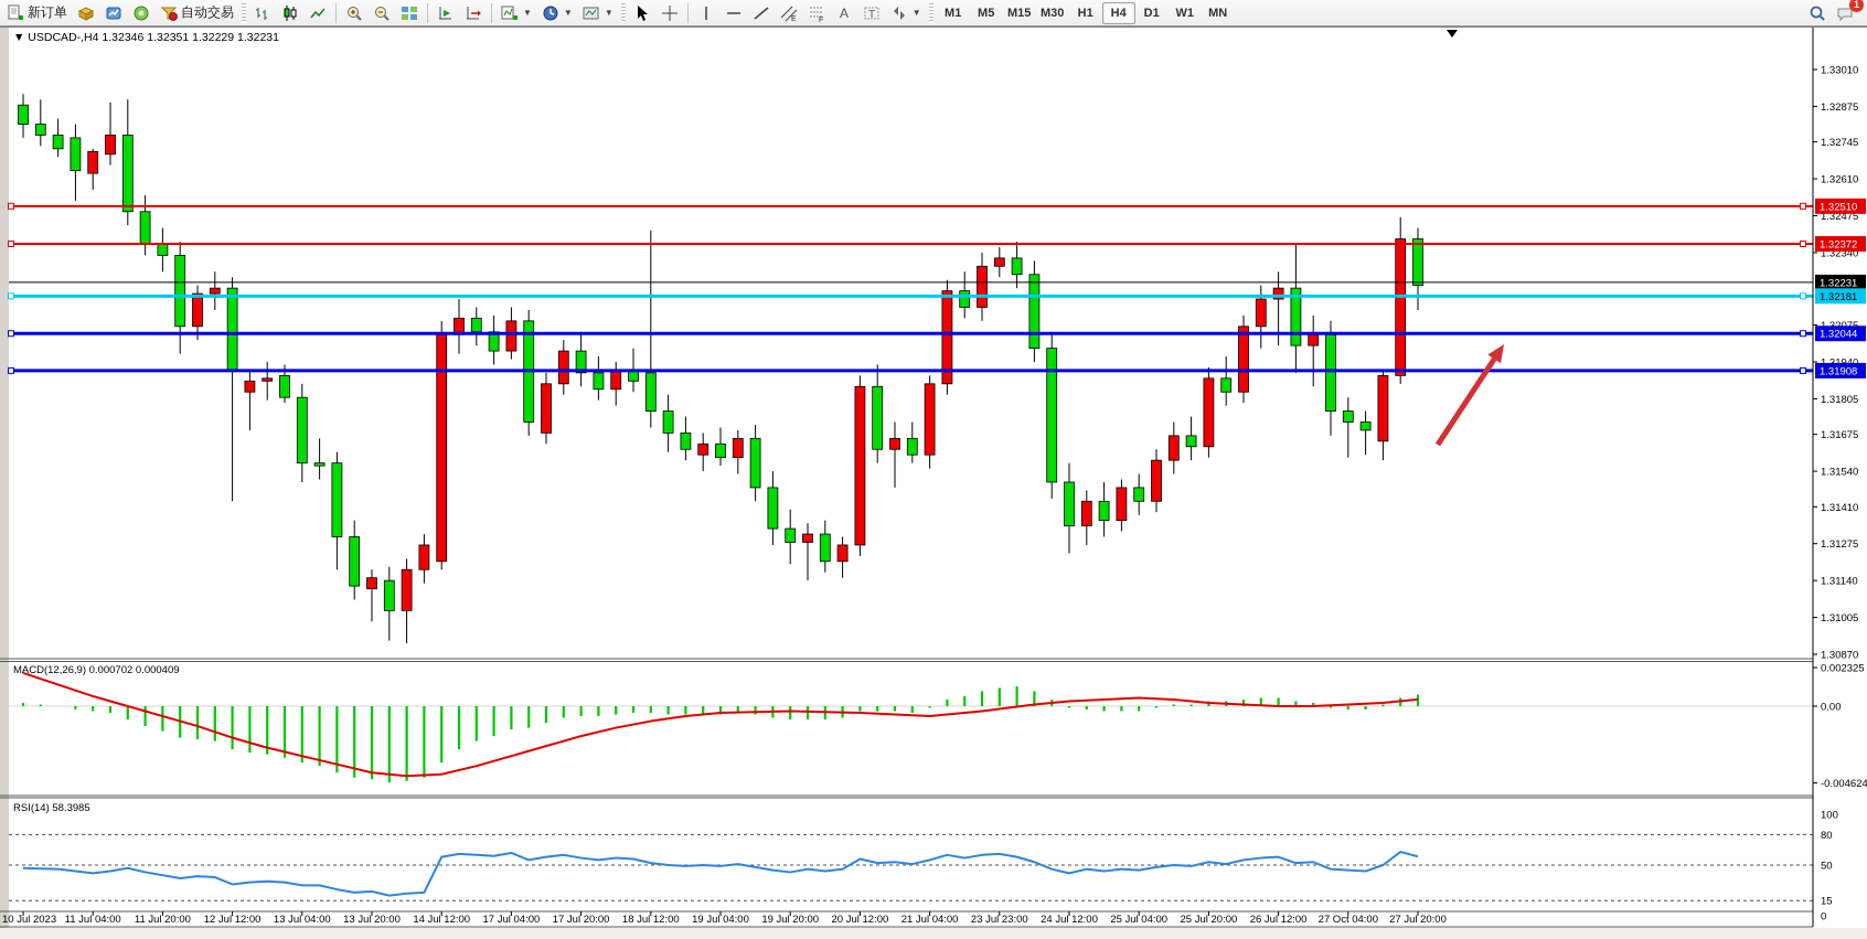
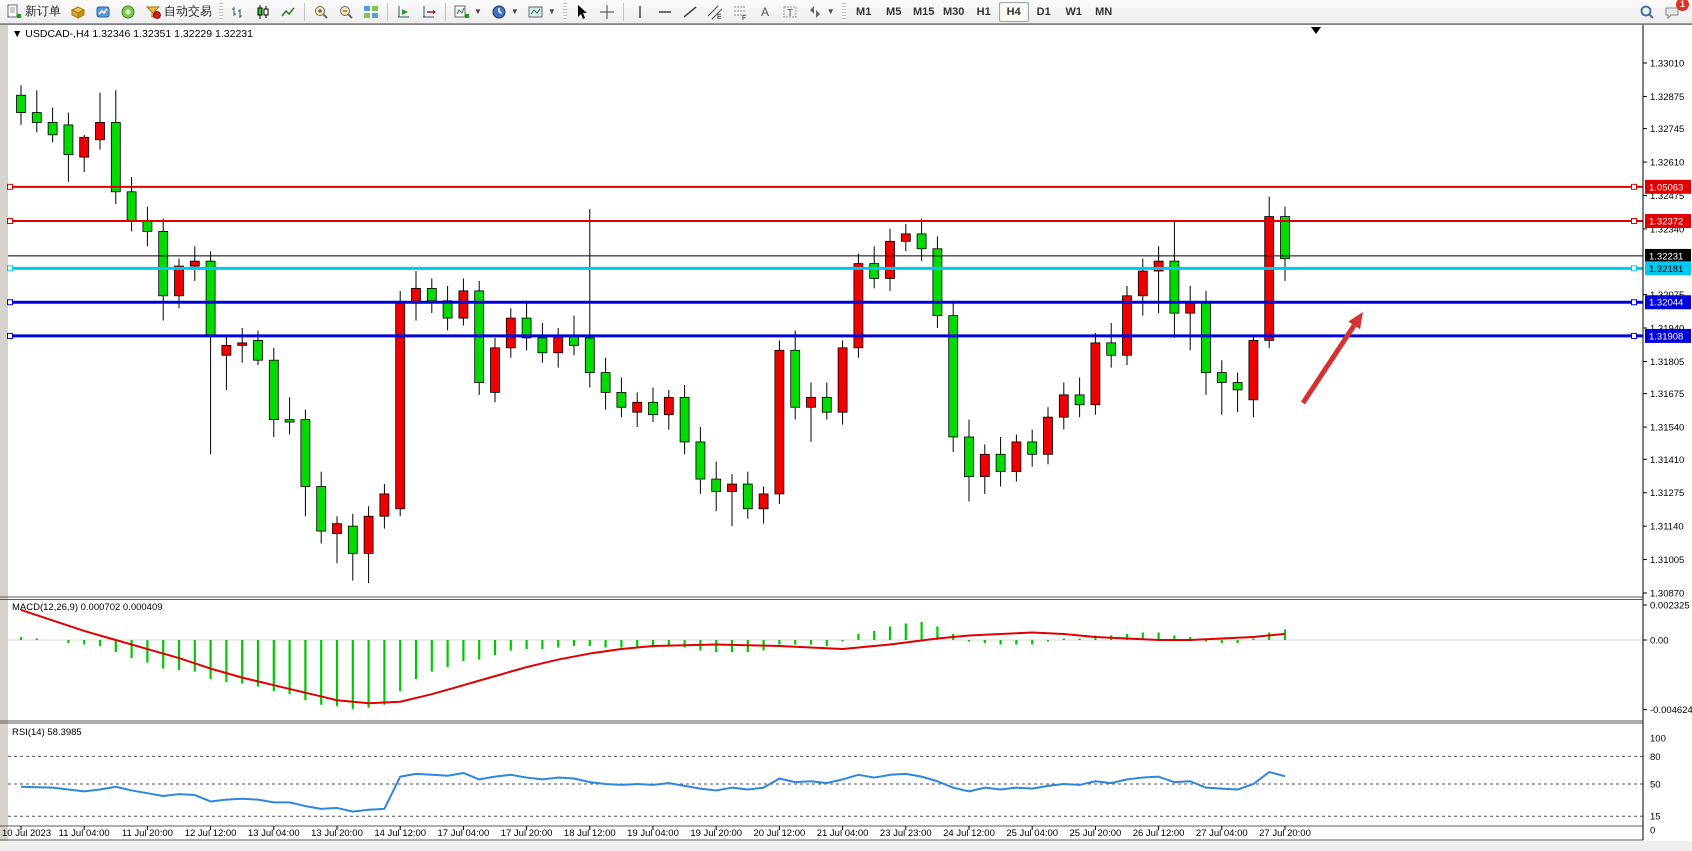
  新订单
  自动交易
  ▼
  ▼
  ▼
  A
  T
  ▼
  M1
  M5
  M15
  M30
  H1
  H4
  D1
  W1
  MN
  1
  1.33010
  1.32875
  1.32745
  1.32610
  1.32475
  1.32340
  1.31805
  1.31675
  1.31540
  1.31410
  1.31275
  1.31140
  1.31005
  1.30870
  0.002325
  0.00
  -0.004624
  100
  80
  50
  15
  0
  10 Jul 2023
  11 Jul 04:00
  11 Jul 20:00
  12 Jul 12:00
  13 Jul 04:00
  13 Jul 20:00
  14 Jul 12:00
  17 Jul 04:00
  17 Jul 20:00
  18 Jul 12:00
  19 Jul 04:00
  19 Jul 20:00
  20 Jul 12:00
  21 Jul 04:00
  23 Jul 23:00
  24 Jul 12:00
  25 Jul 04:00
  25 Jul 20:00
  26 Jul 12:00
- 27 Oct 04:00
+ 27 Jul 04:00
  27 Jul 20:00
  ▼ USDCAD-,H4 1.32346 1.32351 1.32229 1.32231
  MACD(12,26,9) 0.000702 0.000409
  RSI(14) 58.3985
- 1.32510
+ 1.05063
  1.32372
  1.32231
  1.32181
  1.32044
  1.31908
